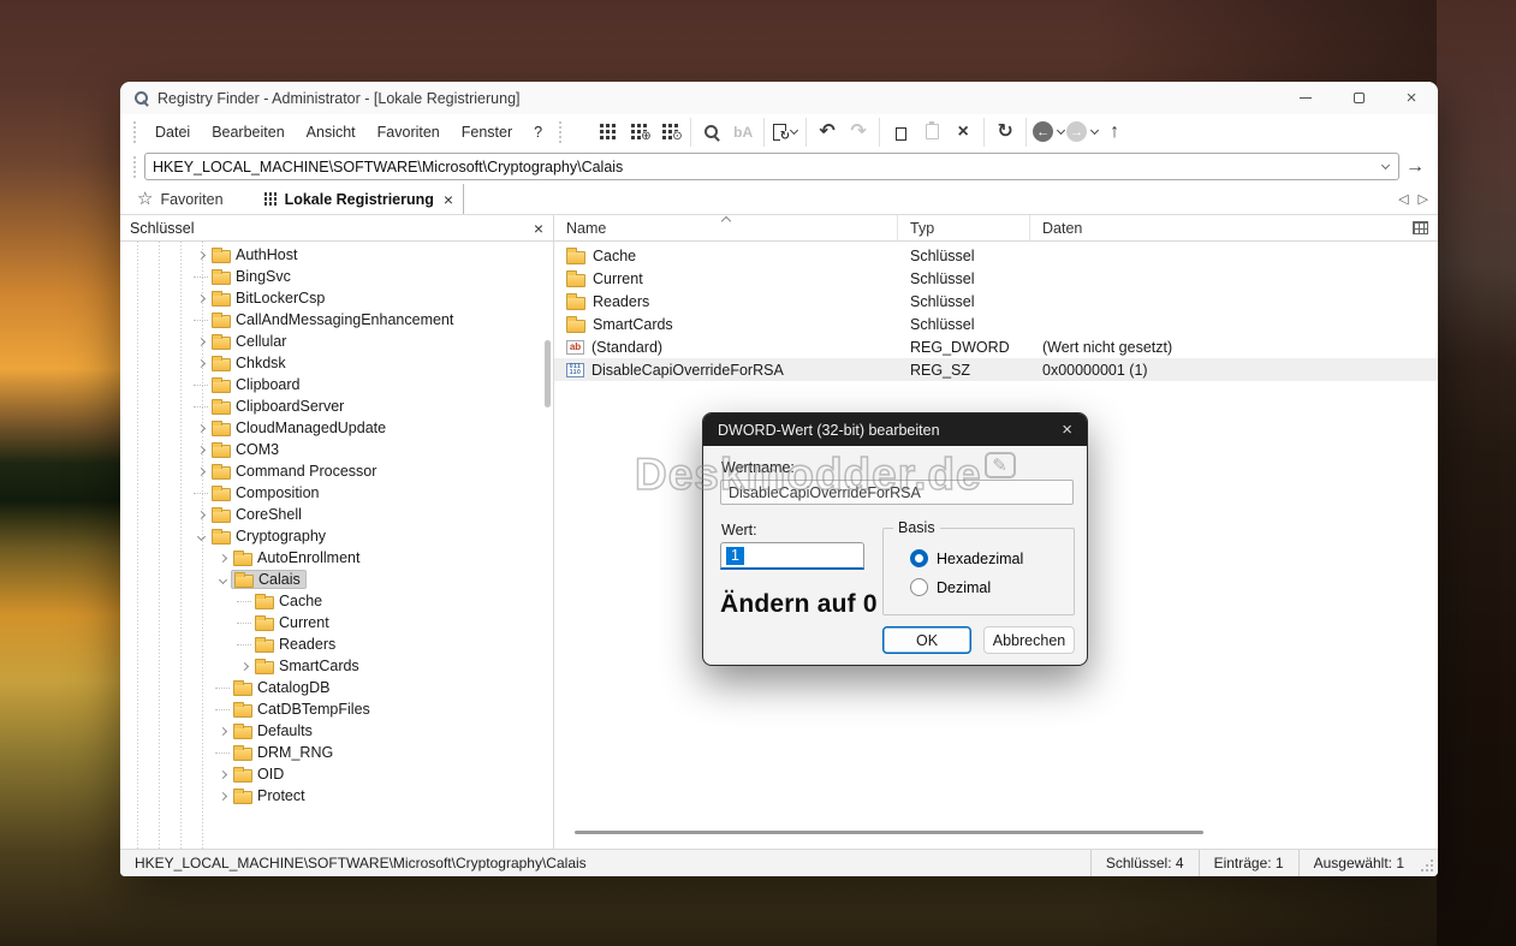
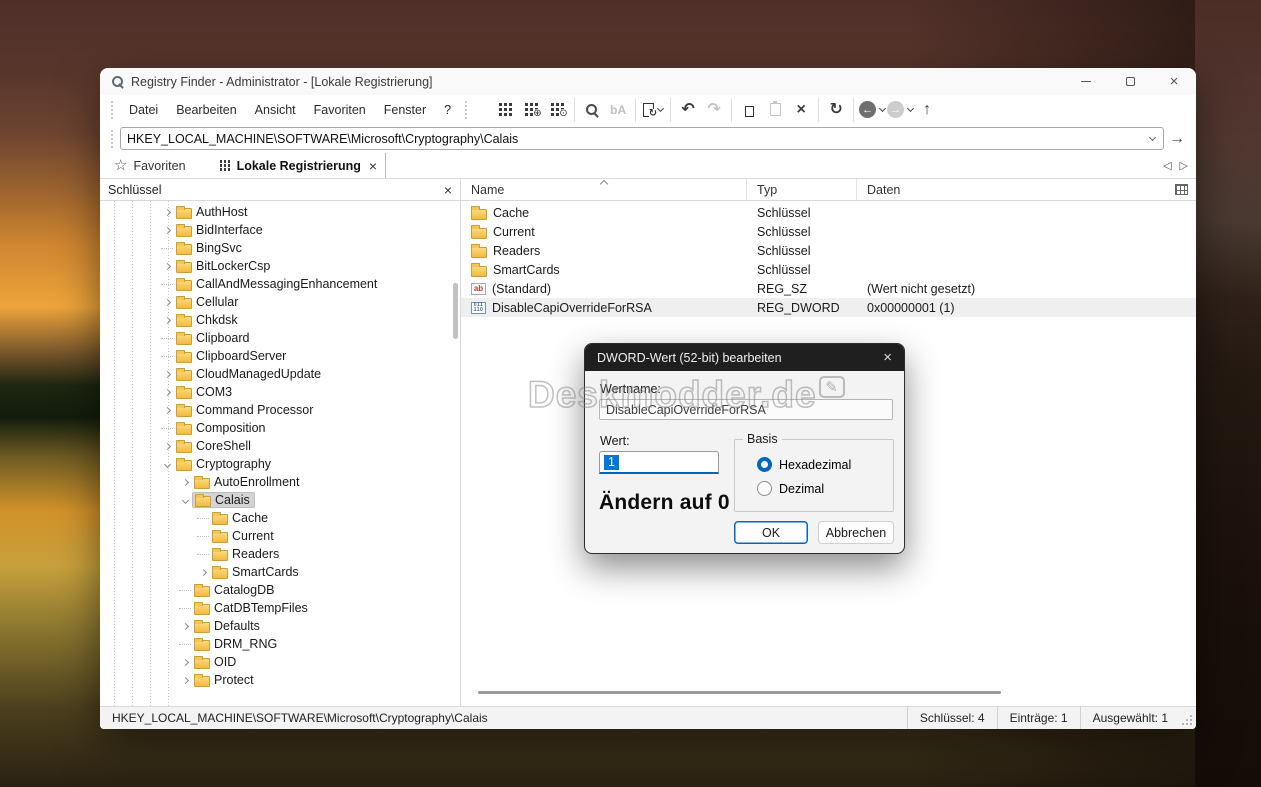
  Registry Finder - Administrator - [Lokale Registrierung]
  ×
  Datei
  Bearbeiten
  Ansicht
  Favoriten
  Fenster
  ?
  ⊕
  ⊙
  bA
  ↶
  ↷
  ×
  ↻
  ←
  →
  ↑
  HKEY_LOCAL_MACHINE\SOFTWARE\Microsoft\Cryptography\Calais
  →
  ☆
  Favoriten
  Lokale Registrierung
  ×
  ◁
  ▷
  Schlüssel
  ×
  AuthHost
+ BidInterface
  BingSvc
  BitLockerCsp
  CallAndMessagingEnhancement
  Cellular
  Chkdsk
  Clipboard
  ClipboardServer
  CloudManagedUpdate
  COM3
  Command Processor
  Composition
  CoreShell
  Cryptography
  AutoEnrollment
  Calais
  Cache
  Current
  Readers
  SmartCards
  CatalogDB
  CatDBTempFiles
  Defaults
  DRM_RNG
  OID
  Protect
  Name
  Typ
  Daten
  Cache
  Schlüssel
  Current
  Schlüssel
  Readers
  Schlüssel
  SmartCards
  Schlüssel
  ab
  (Standard)
- REG_DWORD
+ REG_SZ
  (Wert nicht gesetzt)
  DisableCapiOverrideForRSA
- REG_SZ
+ REG_DWORD
  0x00000001 (1)
  HKEY_LOCAL_MACHINE\SOFTWARE\Microsoft\Cryptography\Calais
  Schlüssel: 4
  Einträge: 1
  Ausgewählt: 1
- DWORD-Wert (32-bit) bearbeiten
+ DWORD-Wert (52-bit) bearbeiten
  ×
  Wertname:
  DisableCapiOverrideForRSA
  Wert:
  1
  Basis
  Hexadezimal
  Dezimal
  Ändern auf 0
  OK
  Abbrechen
  Deskmodder.de
  ✎
